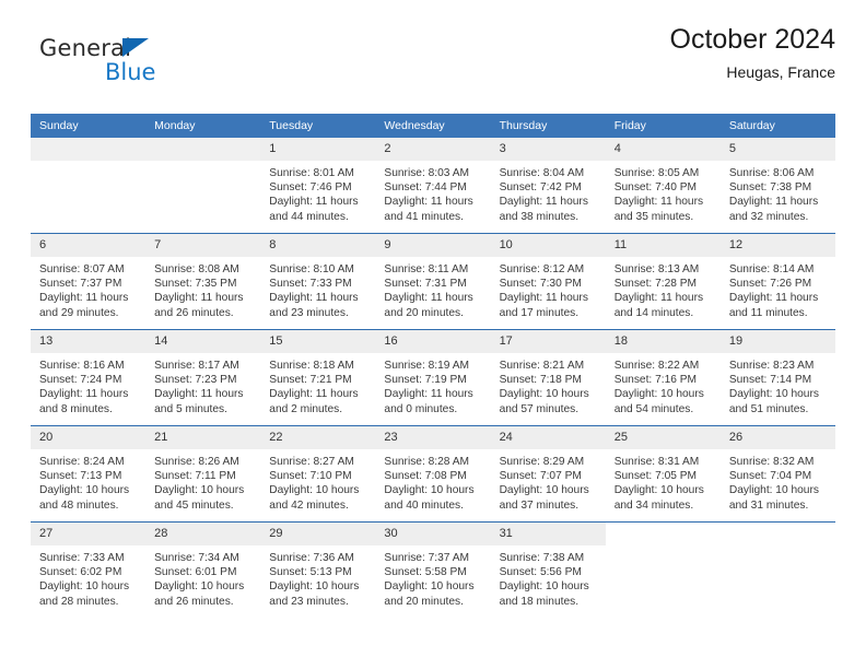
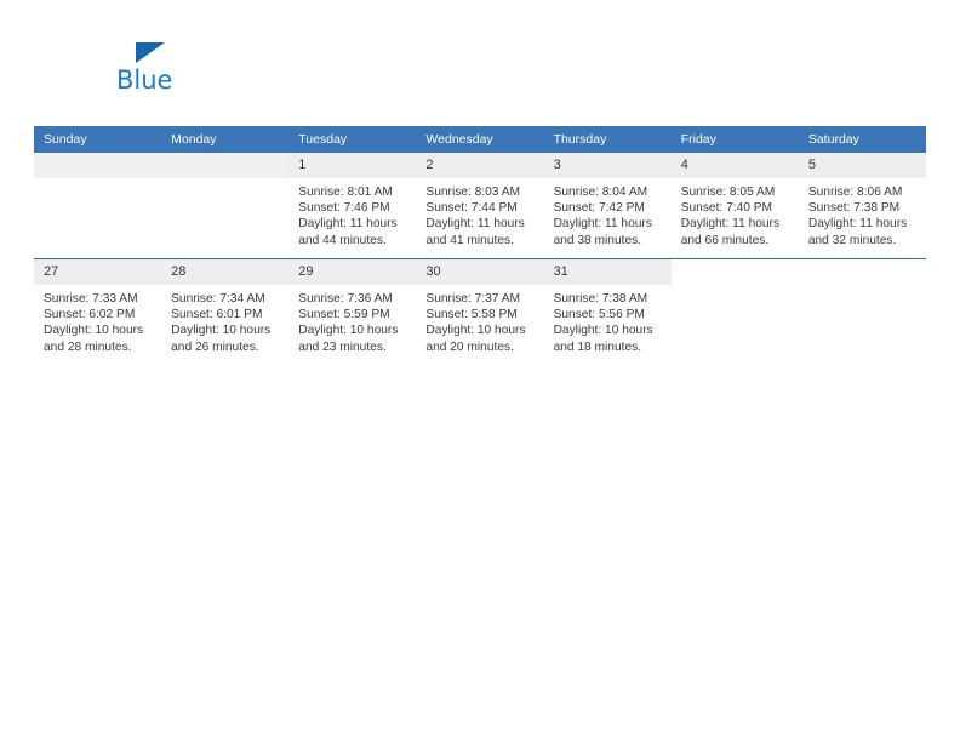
- General
  Blue
- October 2024
- Heugas, France
  Sunday	Monday	Tuesday	Wednesday	Thursday	Friday	Saturday
- 		1Sunrise: 8:01 AMSunset: 7:46 PMDaylight: 11 hoursand 44 minutes.	2Sunrise: 8:03 AMSunset: 7:44 PMDaylight: 11 hoursand 41 minutes.	3Sunrise: 8:04 AMSunset: 7:42 PMDaylight: 11 hoursand 38 minutes.	4Sunrise: 8:05 AMSunset: 7:40 PMDaylight: 11 hoursand 35 minutes.	5Sunrise: 8:06 AMSunset: 7:38 PMDaylight: 11 hoursand 32 minutes.
+ 		1Sunrise: 8:01 AMSunset: 7:46 PMDaylight: 11 hoursand 44 minutes.	2Sunrise: 8:03 AMSunset: 7:44 PMDaylight: 11 hoursand 41 minutes.	3Sunrise: 8:04 AMSunset: 7:42 PMDaylight: 11 hoursand 38 minutes.	4Sunrise: 8:05 AMSunset: 7:40 PMDaylight: 11 hoursand 66 minutes.	5Sunrise: 8:06 AMSunset: 7:38 PMDaylight: 11 hoursand 32 minutes.
- 6Sunrise: 8:07 AMSunset: 7:37 PMDaylight: 11 hoursand 29 minutes.	7Sunrise: 8:08 AMSunset: 7:35 PMDaylight: 11 hoursand 26 minutes.	8Sunrise: 8:10 AMSunset: 7:33 PMDaylight: 11 hoursand 23 minutes.	9Sunrise: 8:11 AMSunset: 7:31 PMDaylight: 11 hoursand 20 minutes.	10Sunrise: 8:12 AMSunset: 7:30 PMDaylight: 11 hoursand 17 minutes.	11Sunrise: 8:13 AMSunset: 7:28 PMDaylight: 11 hoursand 14 minutes.	12Sunrise: 8:14 AMSunset: 7:26 PMDaylight: 11 hoursand 11 minutes.
- 13Sunrise: 8:16 AMSunset: 7:24 PMDaylight: 11 hoursand 8 minutes.	14Sunrise: 8:17 AMSunset: 7:23 PMDaylight: 11 hoursand 5 minutes.	15Sunrise: 8:18 AMSunset: 7:21 PMDaylight: 11 hoursand 2 minutes.	16Sunrise: 8:19 AMSunset: 7:19 PMDaylight: 11 hoursand 0 minutes.	17Sunrise: 8:21 AMSunset: 7:18 PMDaylight: 10 hoursand 57 minutes.	18Sunrise: 8:22 AMSunset: 7:16 PMDaylight: 10 hoursand 54 minutes.	19Sunrise: 8:23 AMSunset: 7:14 PMDaylight: 10 hoursand 51 minutes.
- 20Sunrise: 8:24 AMSunset: 7:13 PMDaylight: 10 hoursand 48 minutes.	21Sunrise: 8:26 AMSunset: 7:11 PMDaylight: 10 hoursand 45 minutes.	22Sunrise: 8:27 AMSunset: 7:10 PMDaylight: 10 hoursand 42 minutes.	23Sunrise: 8:28 AMSunset: 7:08 PMDaylight: 10 hoursand 40 minutes.	24Sunrise: 8:29 AMSunset: 7:07 PMDaylight: 10 hoursand 37 minutes.	25Sunrise: 8:31 AMSunset: 7:05 PMDaylight: 10 hoursand 34 minutes.	26Sunrise: 8:32 AMSunset: 7:04 PMDaylight: 10 hoursand 31 minutes.
- 27Sunrise: 7:33 AMSunset: 6:02 PMDaylight: 10 hoursand 28 minutes.	28Sunrise: 7:34 AMSunset: 6:01 PMDaylight: 10 hoursand 26 minutes.	29Sunrise: 7:36 AMSunset: 5:13 PMDaylight: 10 hoursand 23 minutes.	30Sunrise: 7:37 AMSunset: 5:58 PMDaylight: 10 hoursand 20 minutes.	31Sunrise: 7:38 AMSunset: 5:56 PMDaylight: 10 hoursand 18 minutes.
+ 27Sunrise: 7:33 AMSunset: 6:02 PMDaylight: 10 hoursand 28 minutes.	28Sunrise: 7:34 AMSunset: 6:01 PMDaylight: 10 hoursand 26 minutes.	29Sunrise: 7:36 AMSunset: 5:59 PMDaylight: 10 hoursand 23 minutes.	30Sunrise: 7:37 AMSunset: 5:58 PMDaylight: 10 hoursand 20 minutes.	31Sunrise: 7:38 AMSunset: 5:56 PMDaylight: 10 hoursand 18 minutes.
